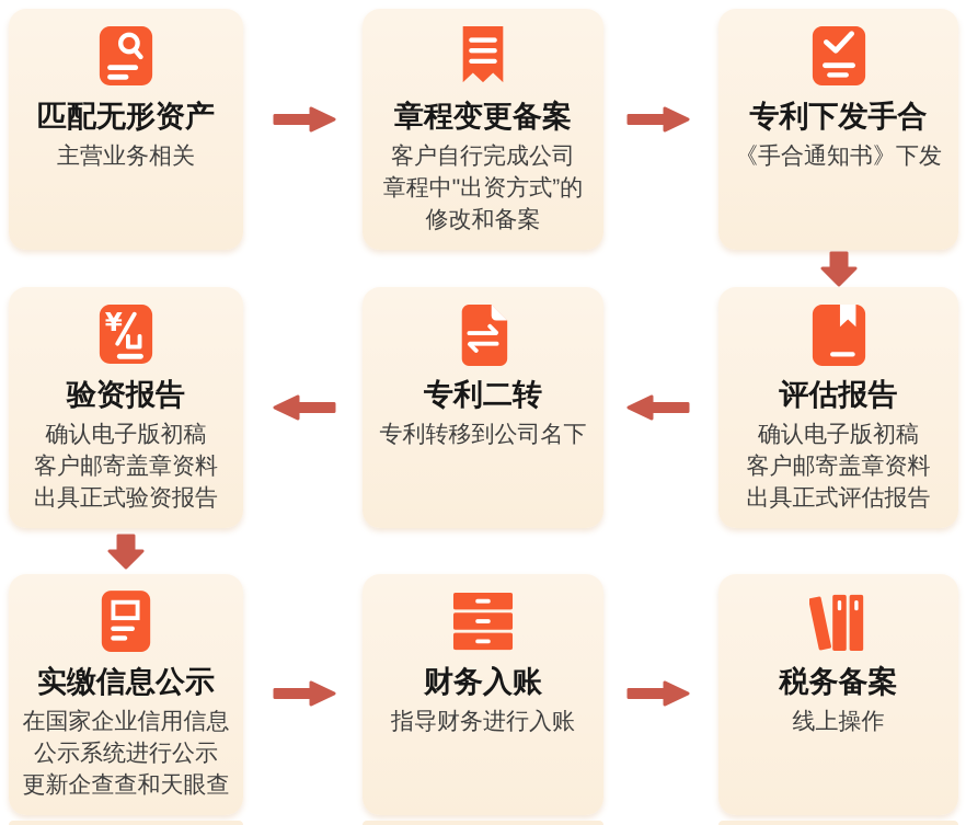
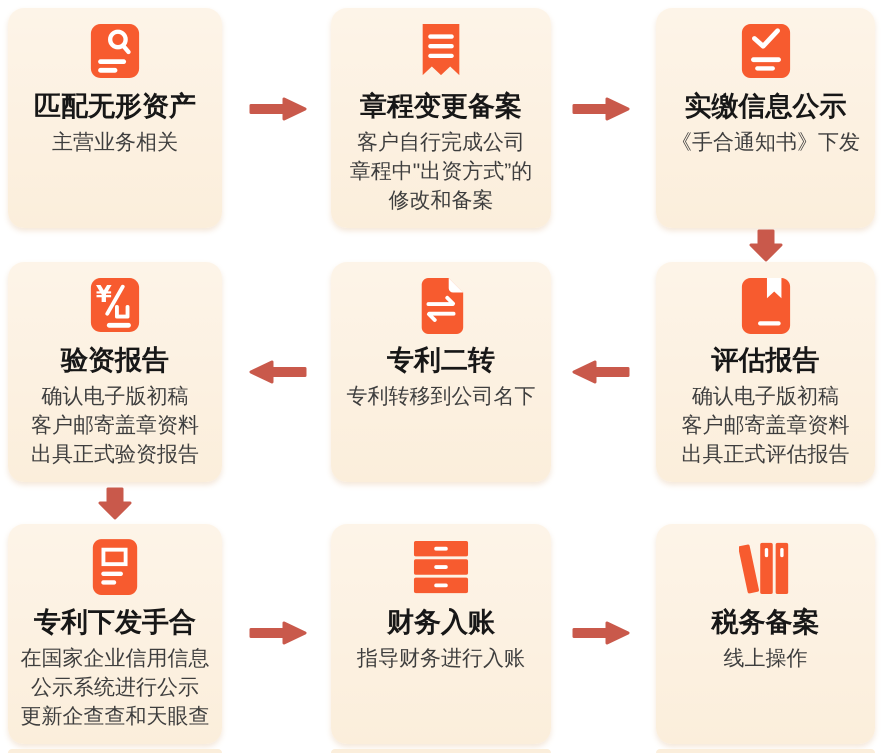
  匹配无形资产
  主营业务相关
  章程变更备案
  客户自行完成公司
  章程中"出资方式”的
  修改和备案
- 专利下发手合
+ 实缴信息公示
  《手合通知书》下发
  ¥
  验资报告
  确认电子版初稿
  客户邮寄盖章资料
  出具正式验资报告
  专利二转
  专利转移到公司名下
  评估报告
  确认电子版初稿
  客户邮寄盖章资料
  出具正式评估报告
- 实缴信息公示
+ 专利下发手合
  在国家企业信用信息
  公示系统进行公示
  更新企查查和天眼查
  财务入账
  指导财务进行入账
  税务备案
  线上操作
